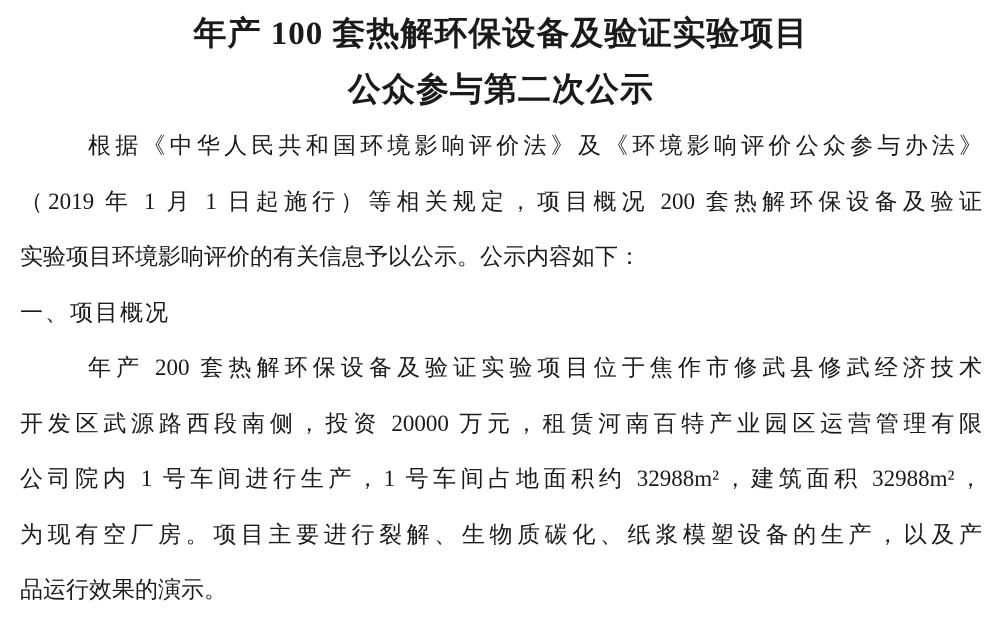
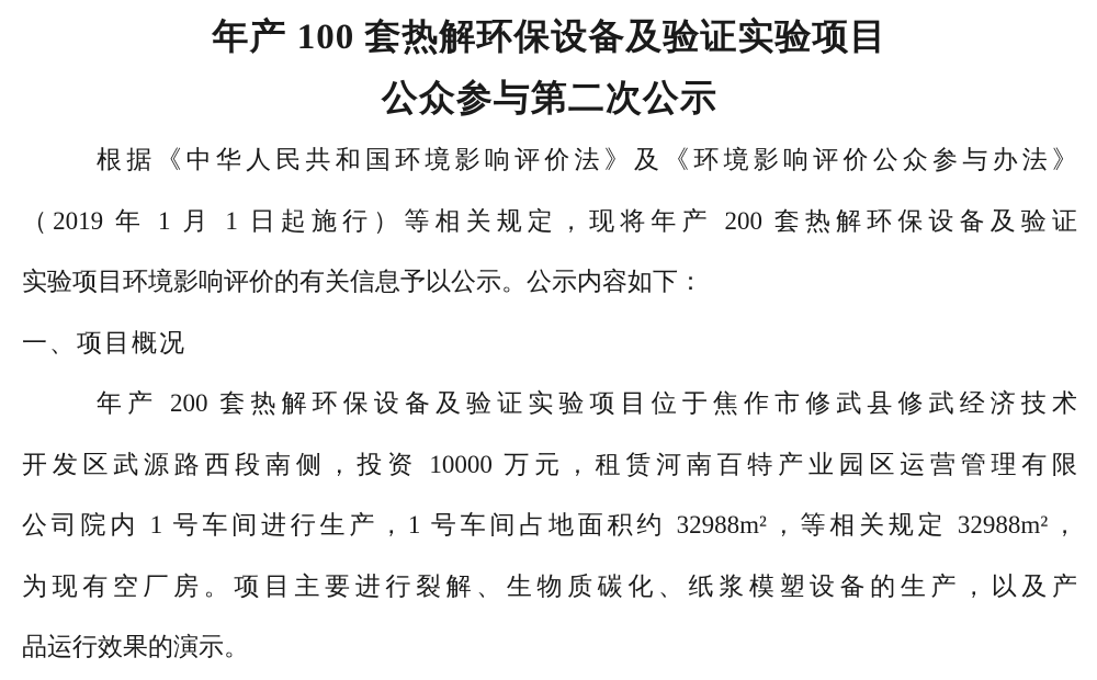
  年产 100 套热解环保设备及验证实验项目
  公众参与第二次公示
  根据《中华人民共和国环境影响评价法》及《环境影响评价公众参与办法》
- （2019 年 1 月 1 日起施行）等相关规定，项目概况 200 套热解环保设备及验证
+ （2019 年 1 月 1 日起施行）等相关规定，现将年产 200 套热解环保设备及验证
  实验项目环境影响评价的有关信息予以公示。公示内容如下：
  一、项目概况
  年产 200 套热解环保设备及验证实验项目位于焦作市修武县修武经济技术
- 开发区武源路西段南侧，投资 20000 万元，租赁河南百特产业园区运营管理有限
+ 开发区武源路西段南侧，投资 10000 万元，租赁河南百特产业园区运营管理有限
- 公司院内 1 号车间进行生产，1 号车间占地面积约 32988m²，建筑面积 32988m²，
+ 公司院内 1 号车间进行生产，1 号车间占地面积约 32988m²，等相关规定 32988m²，
  为现有空厂房。项目主要进行裂解、生物质碳化、纸浆模塑设备的生产，以及产
  品运行效果的演示。
